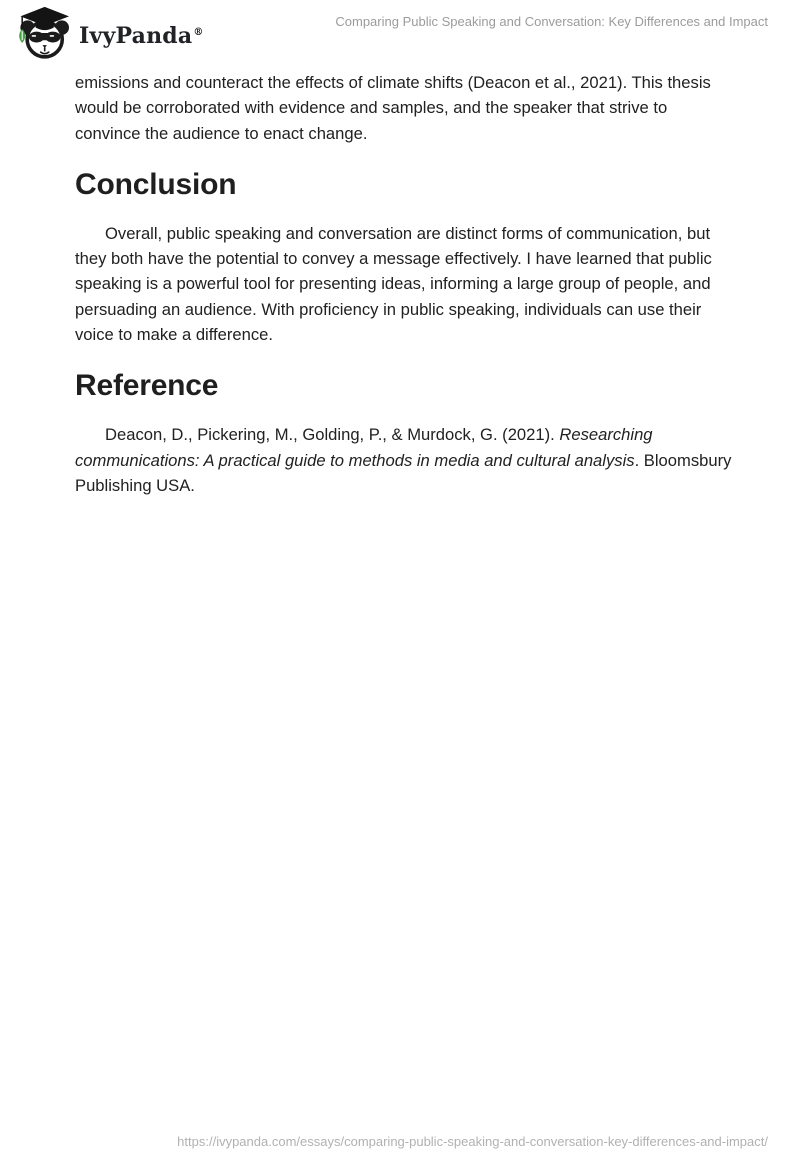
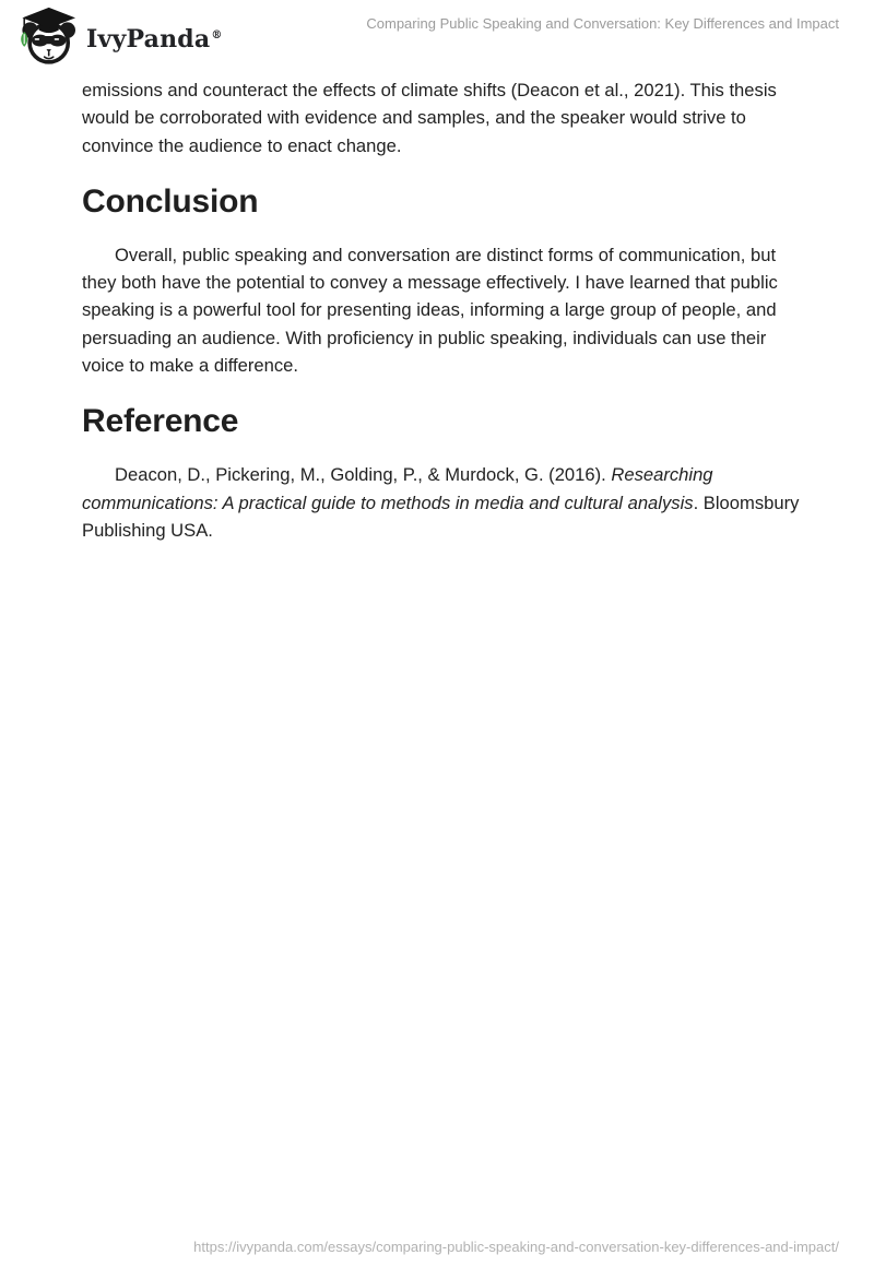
  IvyPanda®
  Comparing Public Speaking and Conversation: Key Differences and Impact
- emissions and counteract the effects of climate shifts (Deacon et al., 2021). This thesis would be corroborated with evidence and samples, and the speaker that strive to convince the audience to enact change.
+ emissions and counteract the effects of climate shifts (Deacon et al., 2021). This thesis would be corroborated with evidence and samples, and the speaker would strive to convince the audience to enact change.
  Conclusion
  Overall, public speaking and conversation are distinct forms of communication, but they both have the potential to convey a message effectively. I have learned that public speaking is a powerful tool for presenting ideas, informing a large group of people, and persuading an audience. With proficiency in public speaking, individuals can use their voice to make a difference.
  Reference
- Deacon, D., Pickering, M., Golding, P., & Murdock, G. (2021). Researching communications: A practical guide to methods in media and cultural analysis. Bloomsbury Publishing USA.
+ Deacon, D., Pickering, M., Golding, P., & Murdock, G. (2016). Researching communications: A practical guide to methods in media and cultural analysis. Bloomsbury Publishing USA.
  https://ivypanda.com/essays/comparing-public-speaking-and-conversation-key-differences-and-impact/
